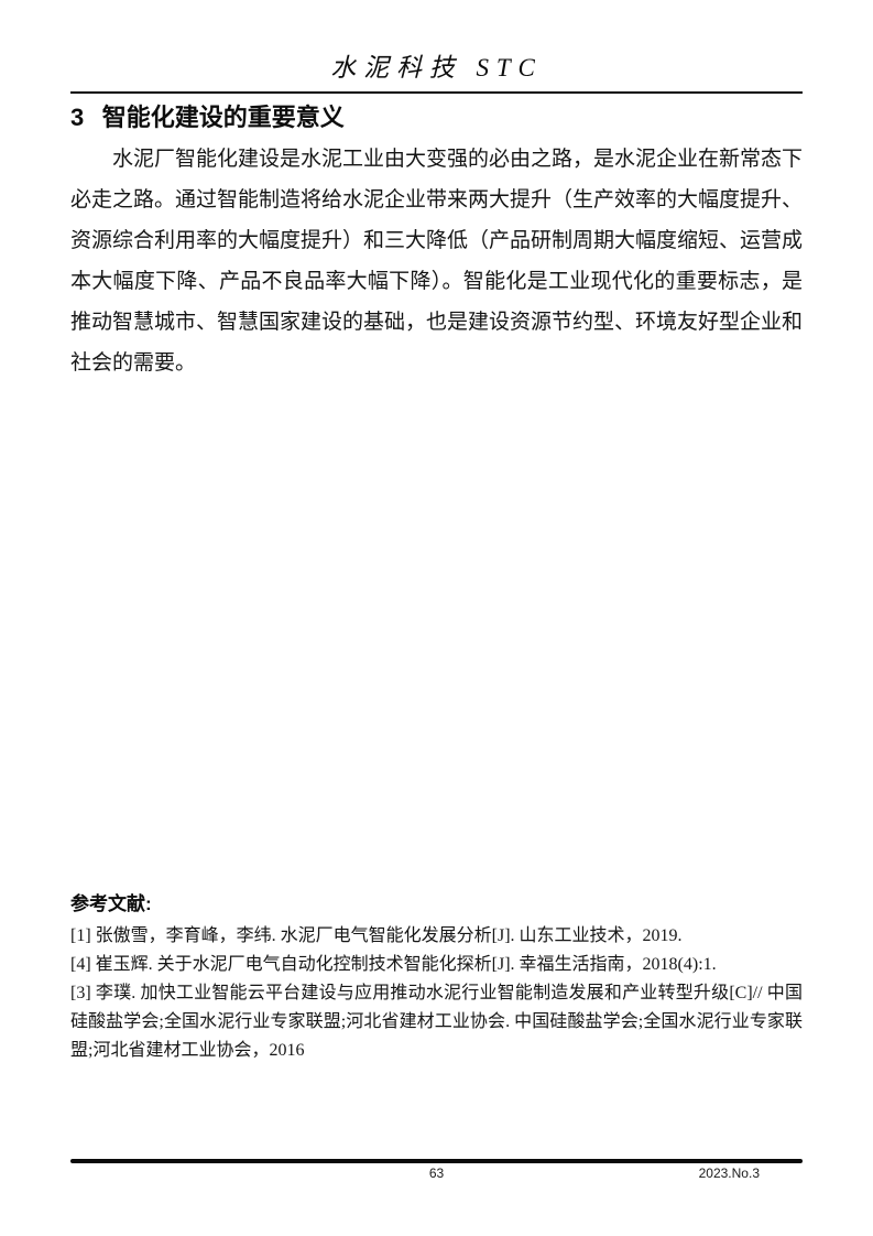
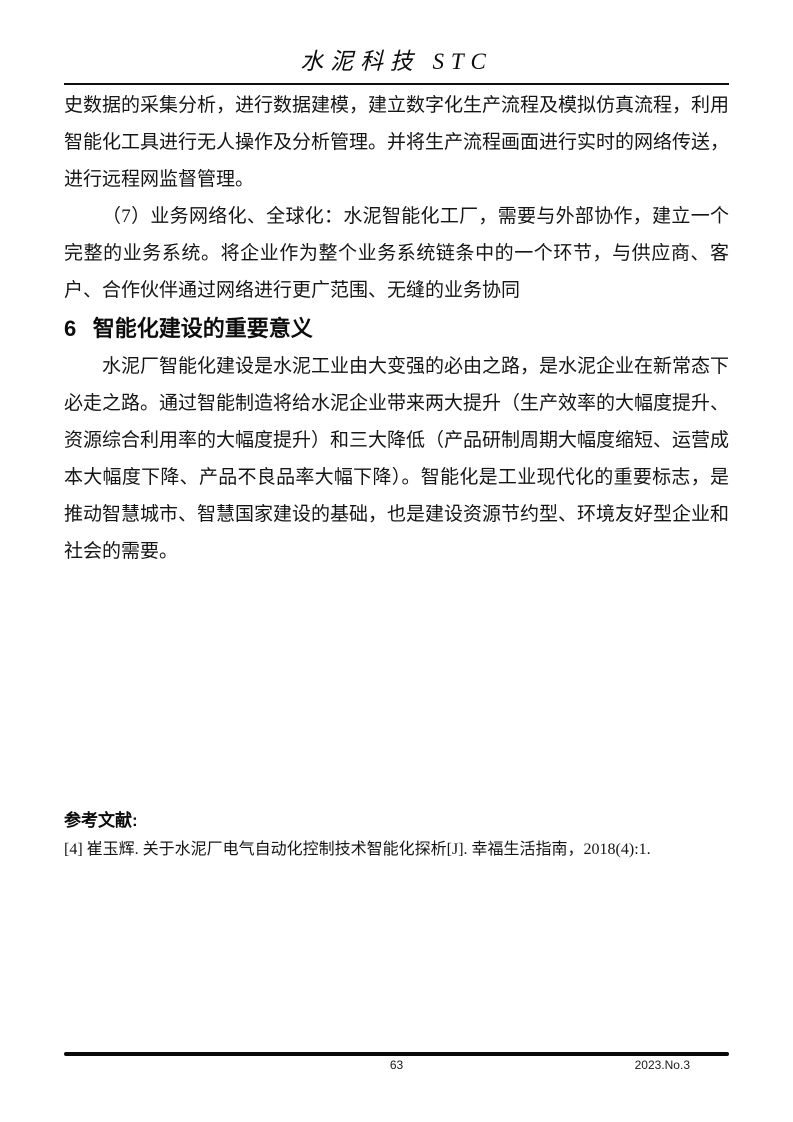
  水泥科技 STC
+ 史数据的采集分析，进行数据建模，建立数字化生产流程及模拟仿真流程，利用智能化工具进行无人操作及分析管理。并将生产流程画面进行实时的网络传送，进行远程网监督管理。
+ （7）业务网络化、全球化：水泥智能化工厂，需要与外部协作，建立一个完整的业务系统。将企业作为整个业务系统链条中的一个环节，与供应商、客户、合作伙伴通过网络进行更广范围、无缝的业务协同
- 3 智能化建设的重要意义
+ 6 智能化建设的重要意义
  水泥厂智能化建设是水泥工业由大变强的必由之路，是水泥企业在新常态下必走之路。通过智能制造将给水泥企业带来两大提升（生产效率的大幅度提升、资源综合利用率的大幅度提升）和三大降低（产品研制周期大幅度缩短、运营成本大幅度下降、产品不良品率大幅下降）。智能化是工业现代化的重要标志，是推动智慧城市、智慧国家建设的基础，也是建设资源节约型、环境友好型企业和社会的需要。
  参考文献:
- [1] 张傲雪，李育峰，李纬. 水泥厂电气智能化发展分析[J]. 山东工业技术，2019.
  [4] 崔玉辉. 关于水泥厂电气自动化控制技术智能化探析[J]. 幸福生活指南，2018(4):1.
- [3] 李璞. 加快工业智能云平台建设与应用推动水泥行业智能制造发展和产业转型升级[C]// 中国硅酸盐学会;全国水泥行业专家联盟;河北省建材工业协会. 中国硅酸盐学会;全国水泥行业专家联盟;河北省建材工业协会，2016
  63
  2023.No.3
